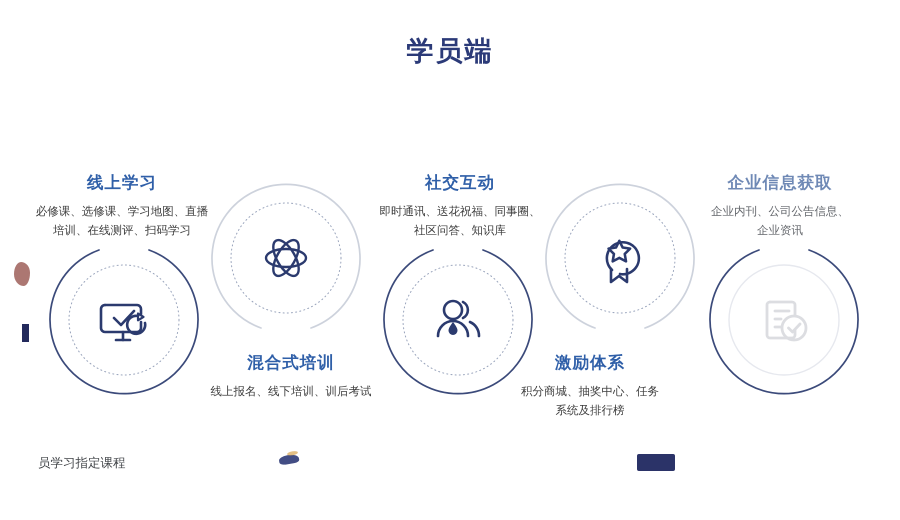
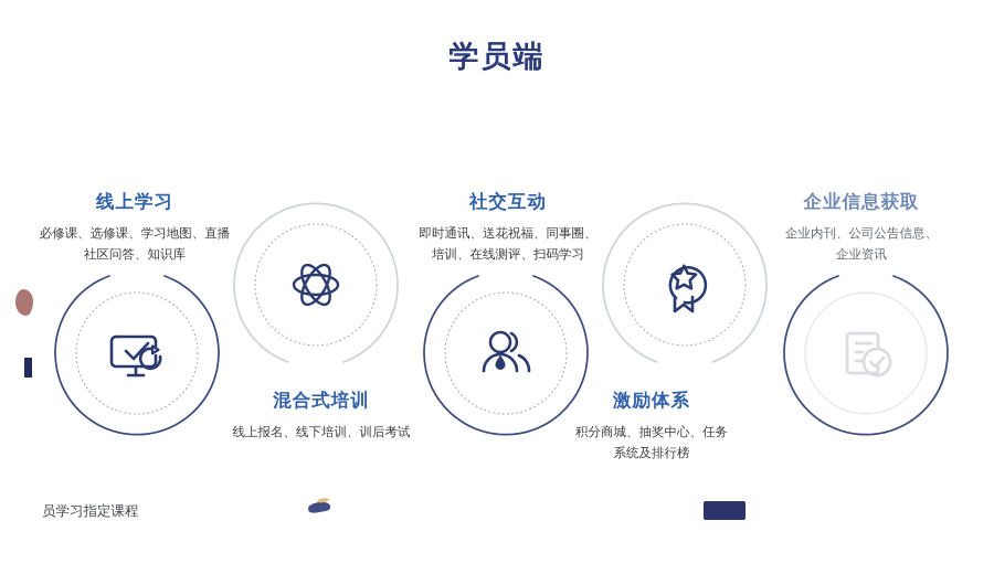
  学员端
  线上学习
  必修课、选修课、学习地图、直播
- 培训、在线测评、扫码学习
+ 社区问答、知识库
  混合式培训
  线上报名、线下培训、训后考试
  社交互动
  即时通讯、送花祝福、同事圈、
- 社区问答、知识库
+ 培训、在线测评、扫码学习
  激励体系
  积分商城、抽奖中心、任务
  系统及排行榜
  企业信息获取
  企业内刊、公司公告信息、
  企业资讯
  员学习指定课程
